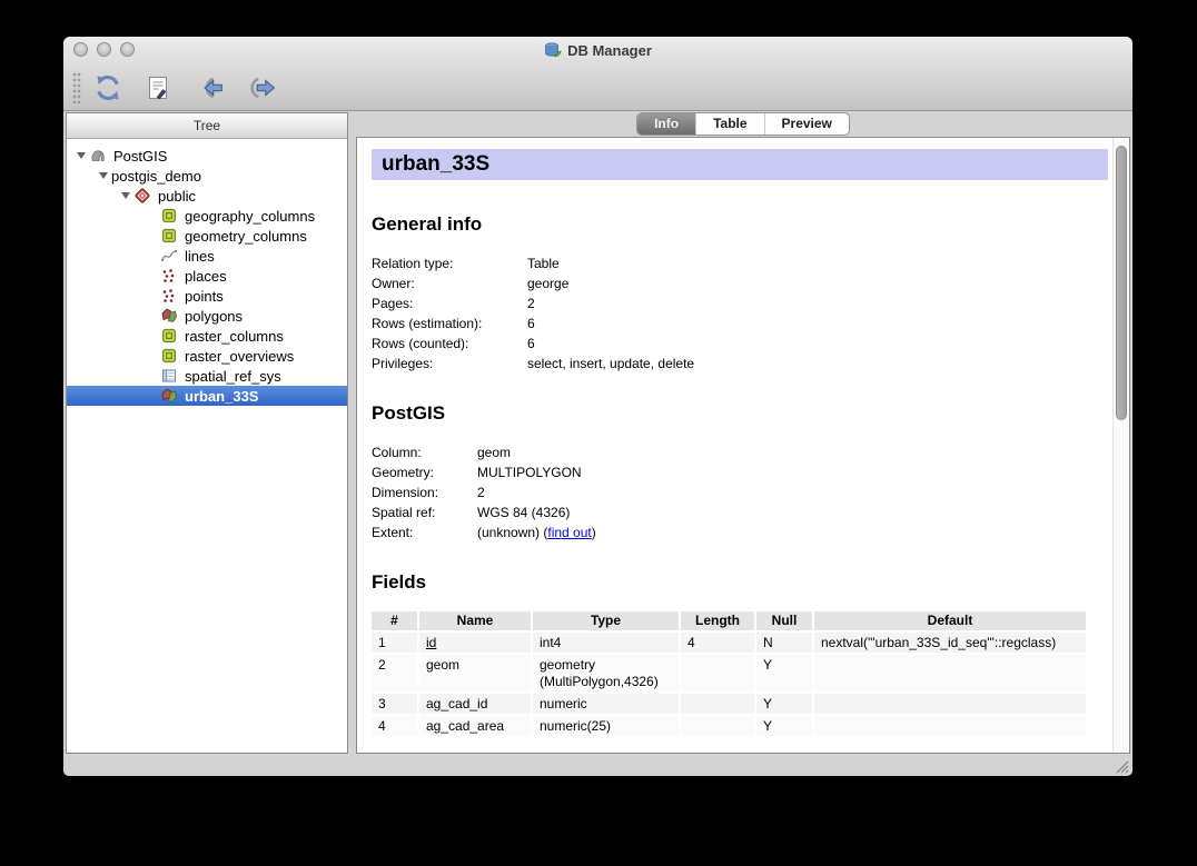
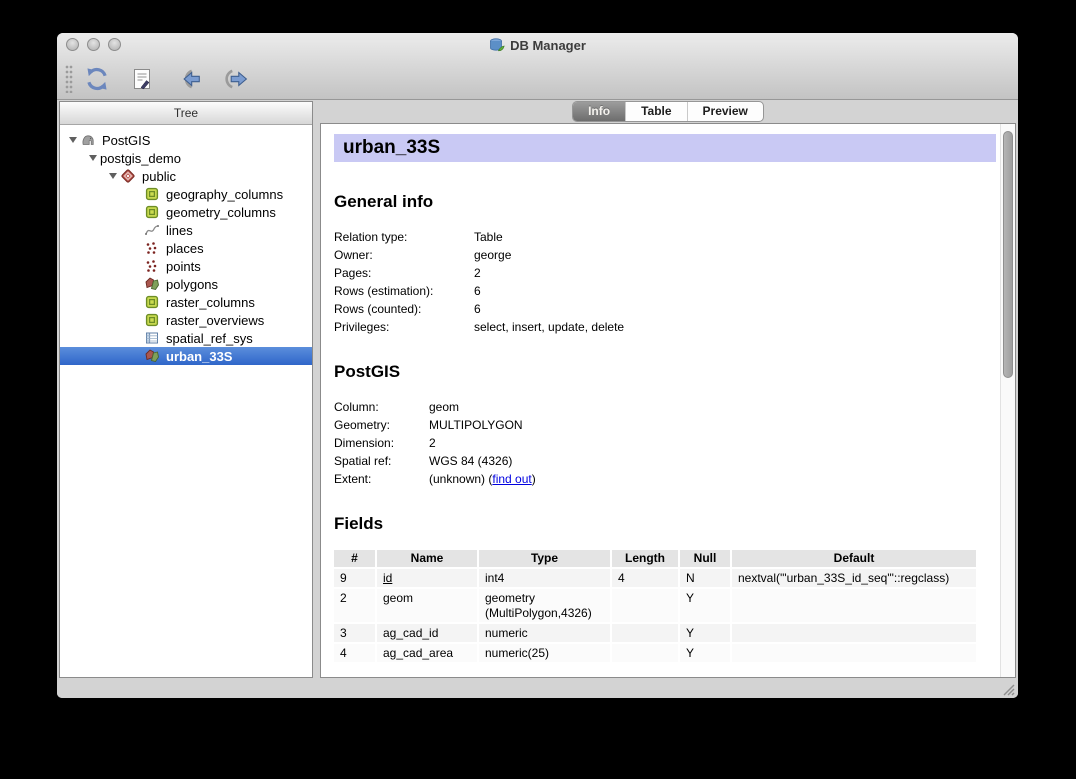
  DB Manager
  Tree
  PostGIS
  postgis_demo
  public
  geography_columns
  geometry_columns
  lines
  places
  points
  polygons
  raster_columns
  raster_overviews
  spatial_ref_sys
  urban_33S
  Info
  Table
  Preview
  urban_33S
  General info
  Relation type:
  Table
  Owner:
  george
  Pages:
  2
  Rows (estimation):
  6
  Rows (counted):
  6
  Privileges:
  select, insert, update, delete
  PostGIS
  Column:
  geom
  Geometry:
  MULTIPOLYGON
  Dimension:
  2
  Spatial ref:
  WGS 84 (4326)
  Extent:
  (unknown) (find out)
  Fields
  #	Name	Type	Length	Null	Default
- 1	id	int4	4	N	nextval('"urban_33S_id_seq"'::regclass)
+ 9	id	int4	4	N	nextval('"urban_33S_id_seq"'::regclass)
  2	geom	geometry (MultiPolygon,4326)		Y
  3	ag_cad_id	numeric		Y
  4	ag_cad_area	numeric(25)		Y
